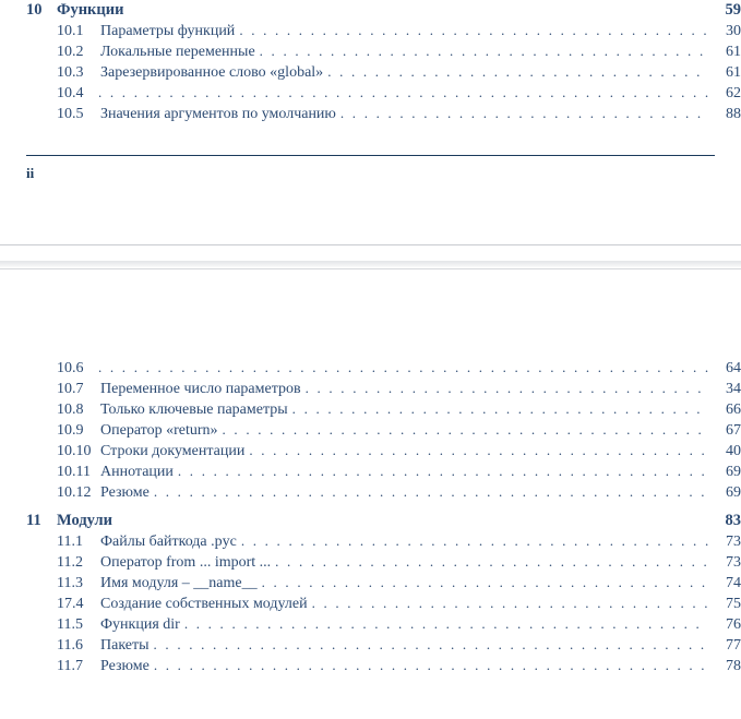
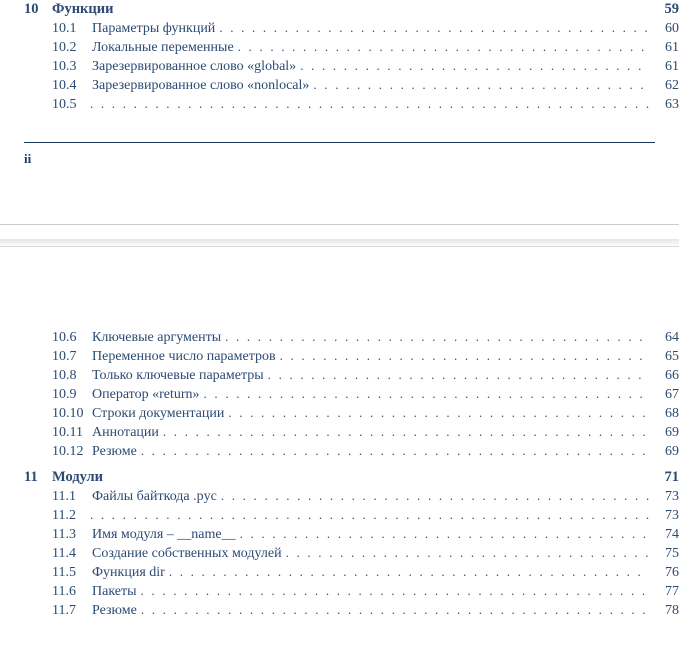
  10
  Функции
  59
  10.1
  Параметры функций
- 30
+ 60
  10.2
  Локальные переменные
  61
  10.3
  Зарезервированное слово «global»
  61
  10.4
+ Зарезервированное слово «nonlocal»
  62
  10.5
- Значения аргументов по умолчанию
- 88
+ 63
  ii
  10.6
+ Ключевые аргументы
  64
  10.7
  Переменное число параметров
- 34
+ 65
  10.8
  Только ключевые параметры
  66
  10.9
  Оператор «return»
  67
  10.10
  Строки документации
- 40
+ 68
  10.11
  Аннотации
  69
  10.12
  Резюме
  69
  11
  Модули
- 83
+ 71
  11.1
  Файлы байткода .pyc
  73
  11.2
- Оператор from ... import ...
  73
  11.3
  Имя модуля – __name__
  74
- 17.4
+ 11.4
  Создание собственных модулей
  75
  11.5
  Функция dir
  76
  11.6
  Пакеты
  77
  11.7
  Резюме
  78
